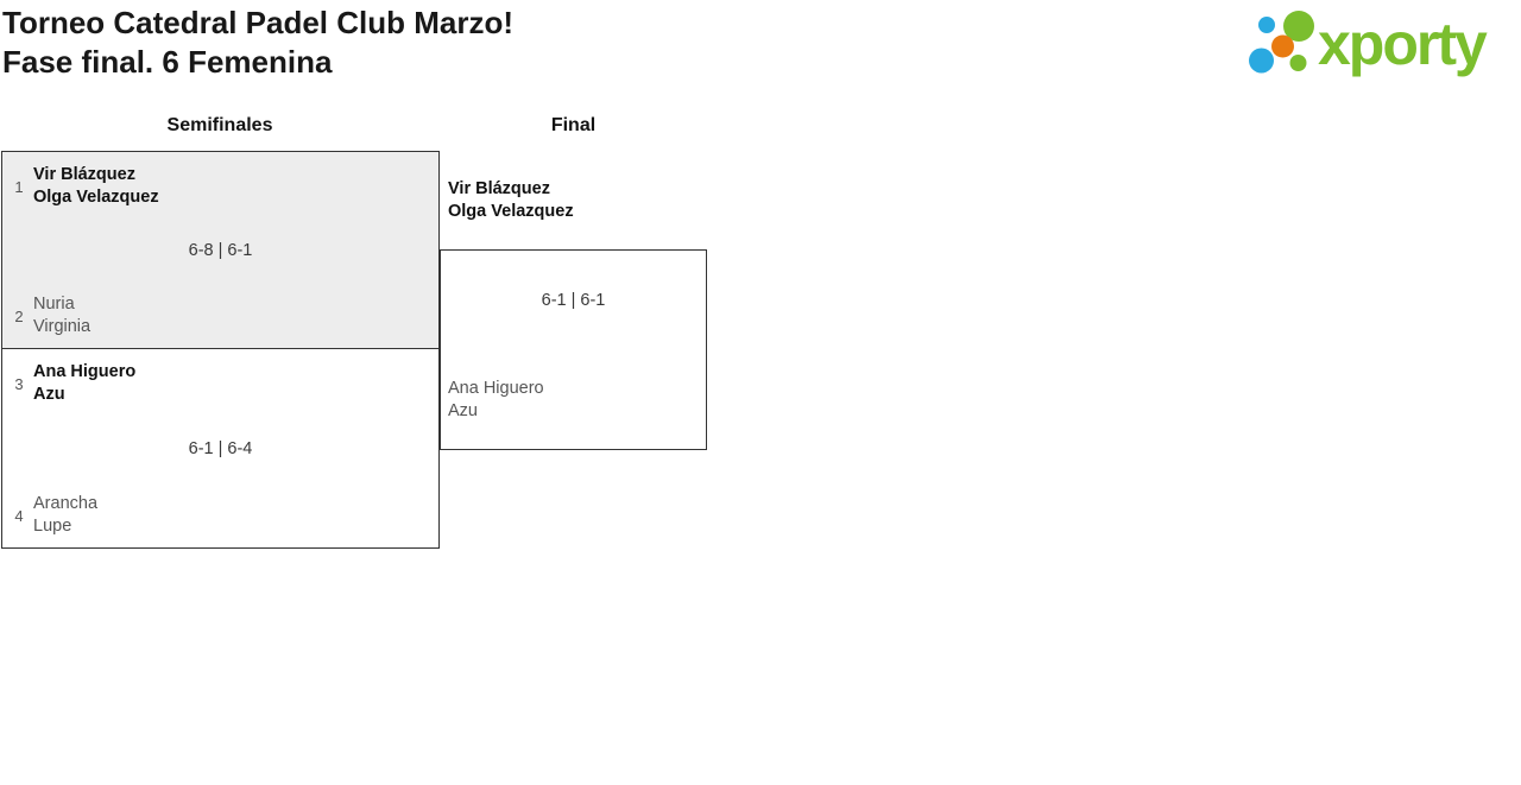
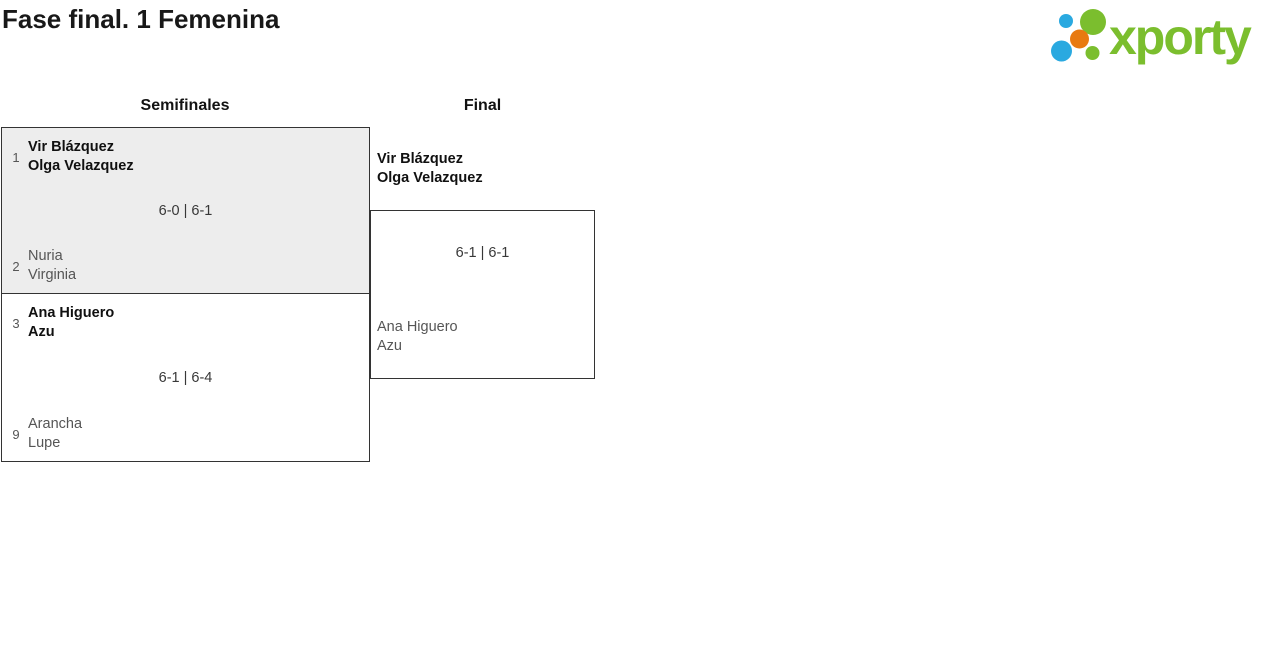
- Torneo Catedral Padel Club Marzo!
- Fase final. 6 Femenina
+ Fase final. 1 Femenina
  xporty
  Semifinales
  Final
  1
  Vir Blázquez
  Olga Velazquez
- 6-8 | 6-1
+ 6-0 | 6-1
  2
  Nuria
  Virginia
  3
  Ana Higuero
  Azu
  6-1 | 6-4
- 4
+ 9
  Arancha
  Lupe
  Vir Blázquez
  Olga Velazquez
  6-1 | 6-1
  Ana Higuero
  Azu
